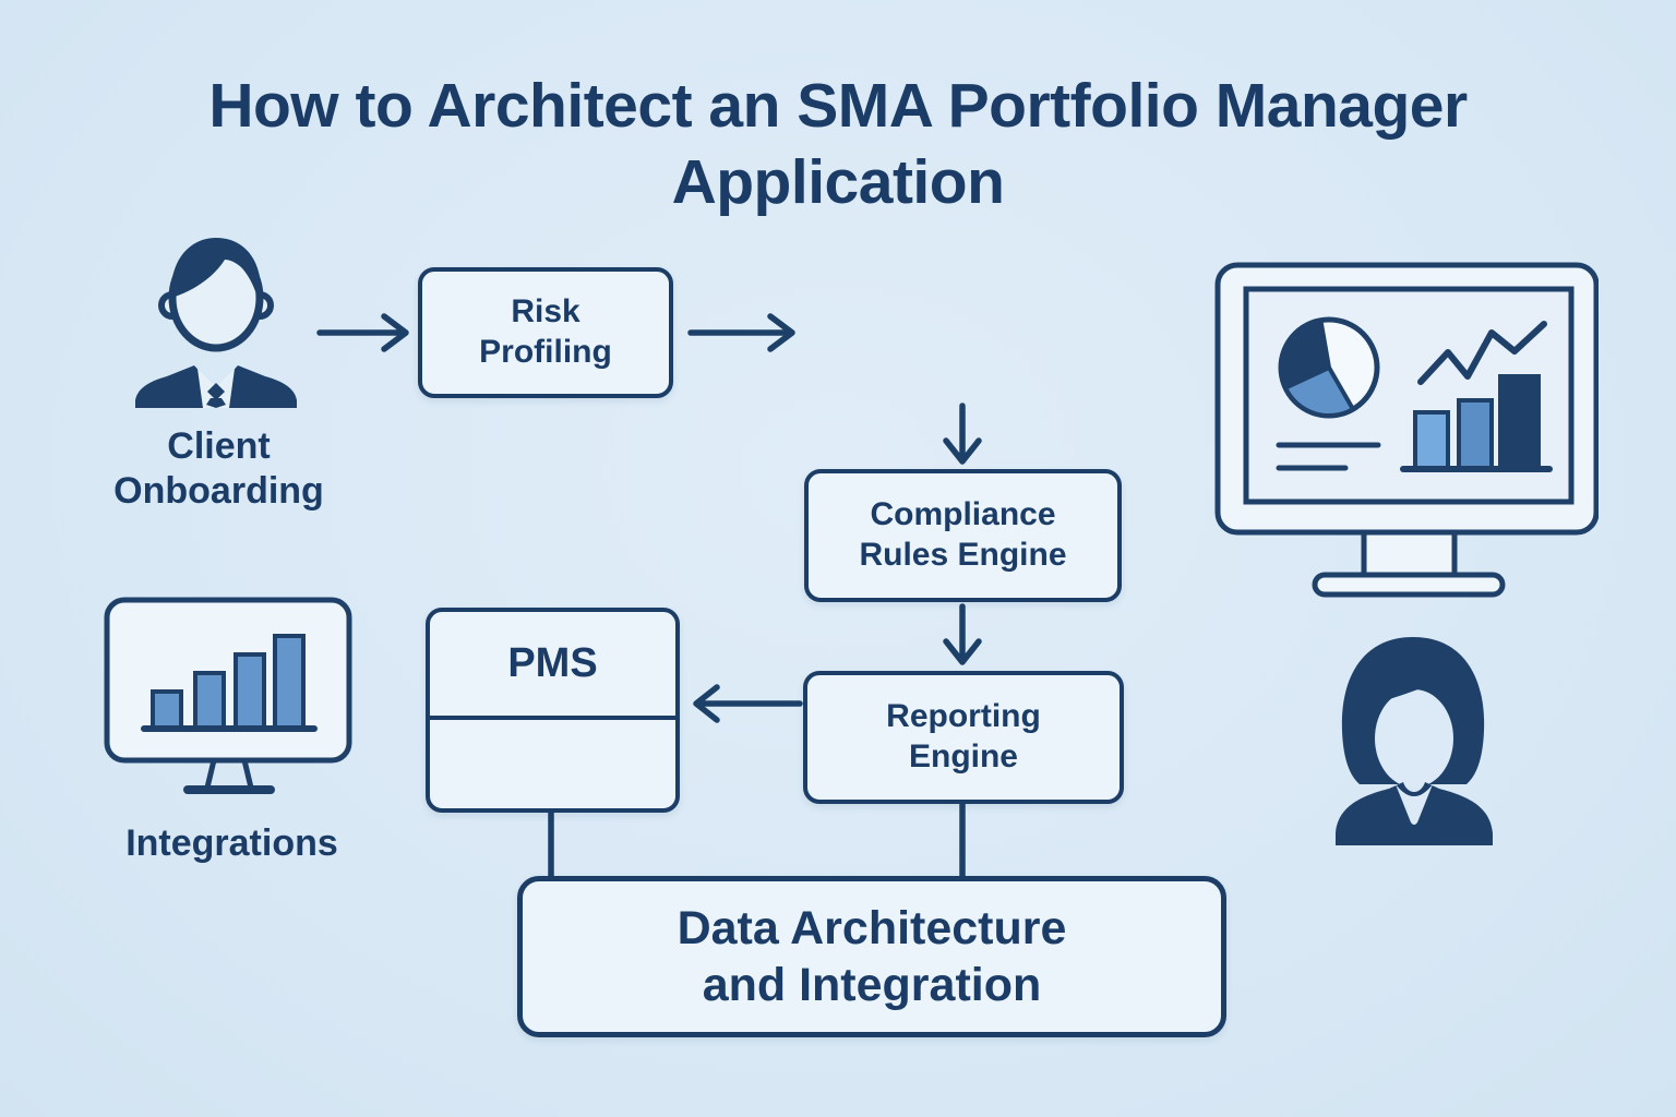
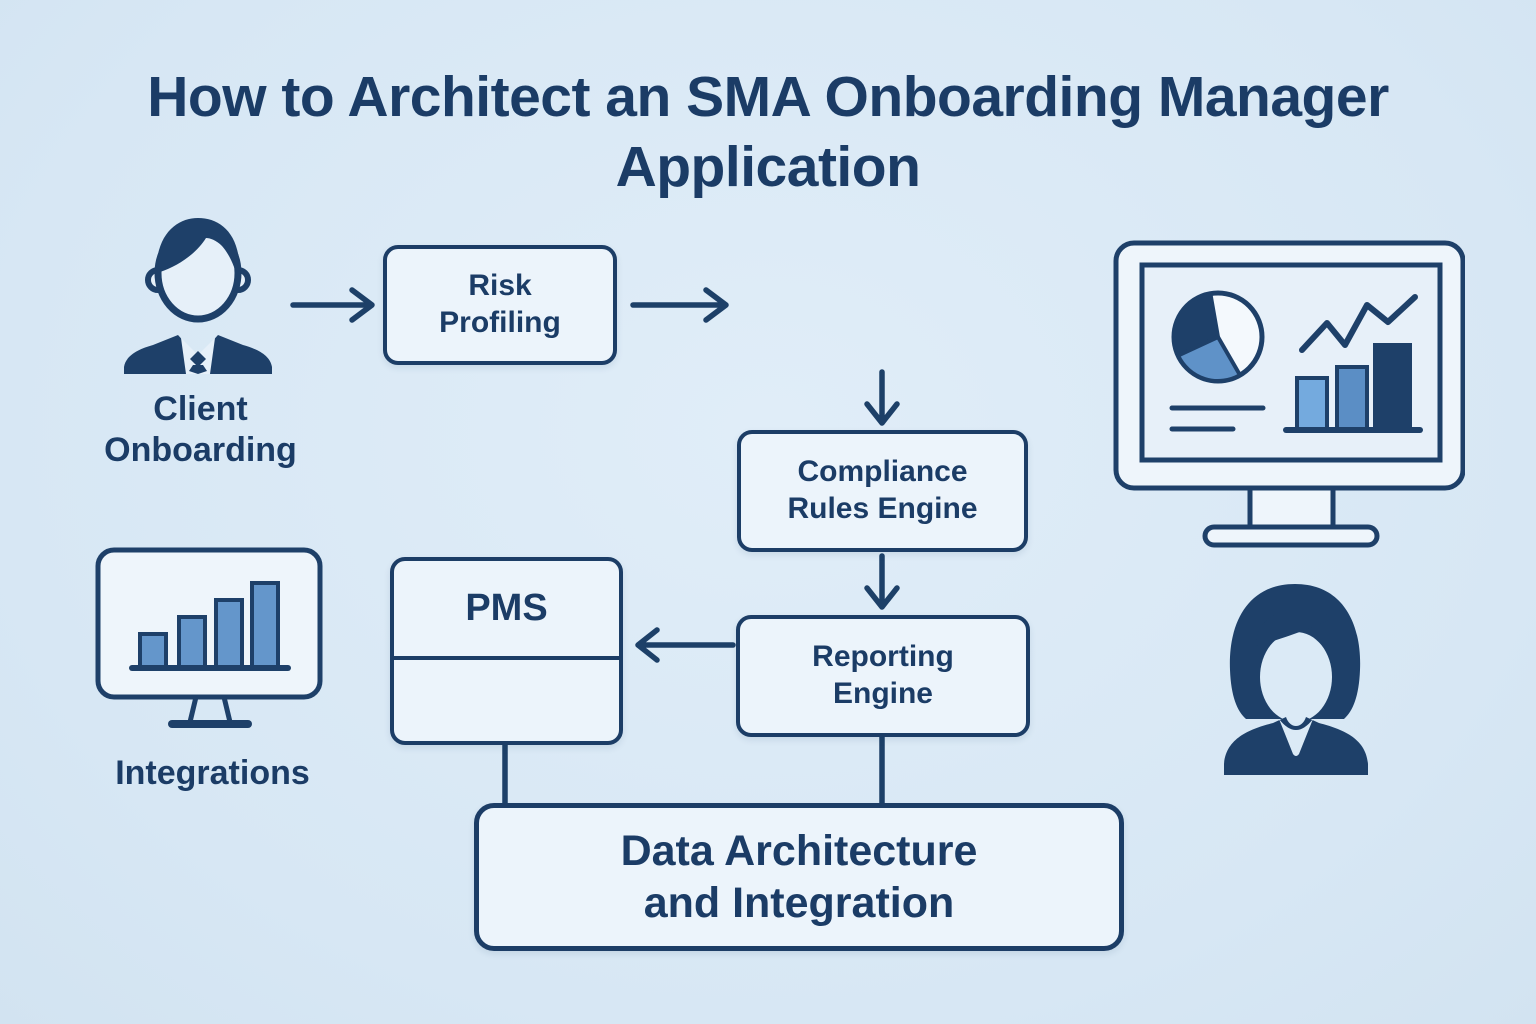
- How to Architect an SMA Portfolio Manager
+ How to Architect an SMA Onboarding Manager
  Application
  Client
  Onboarding
  Risk
  Profiling
  Compliance
  Rules Engine
  Reporting
  Engine
  PMS
  Data Architecture
  and Integration
  Integrations
